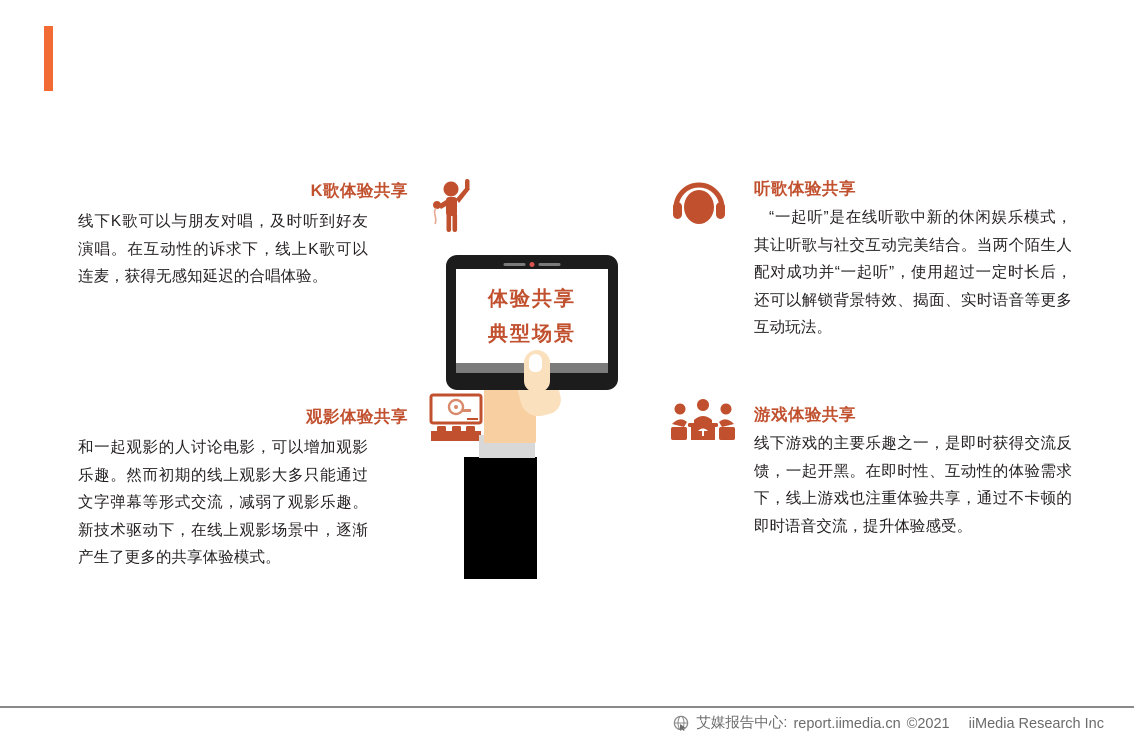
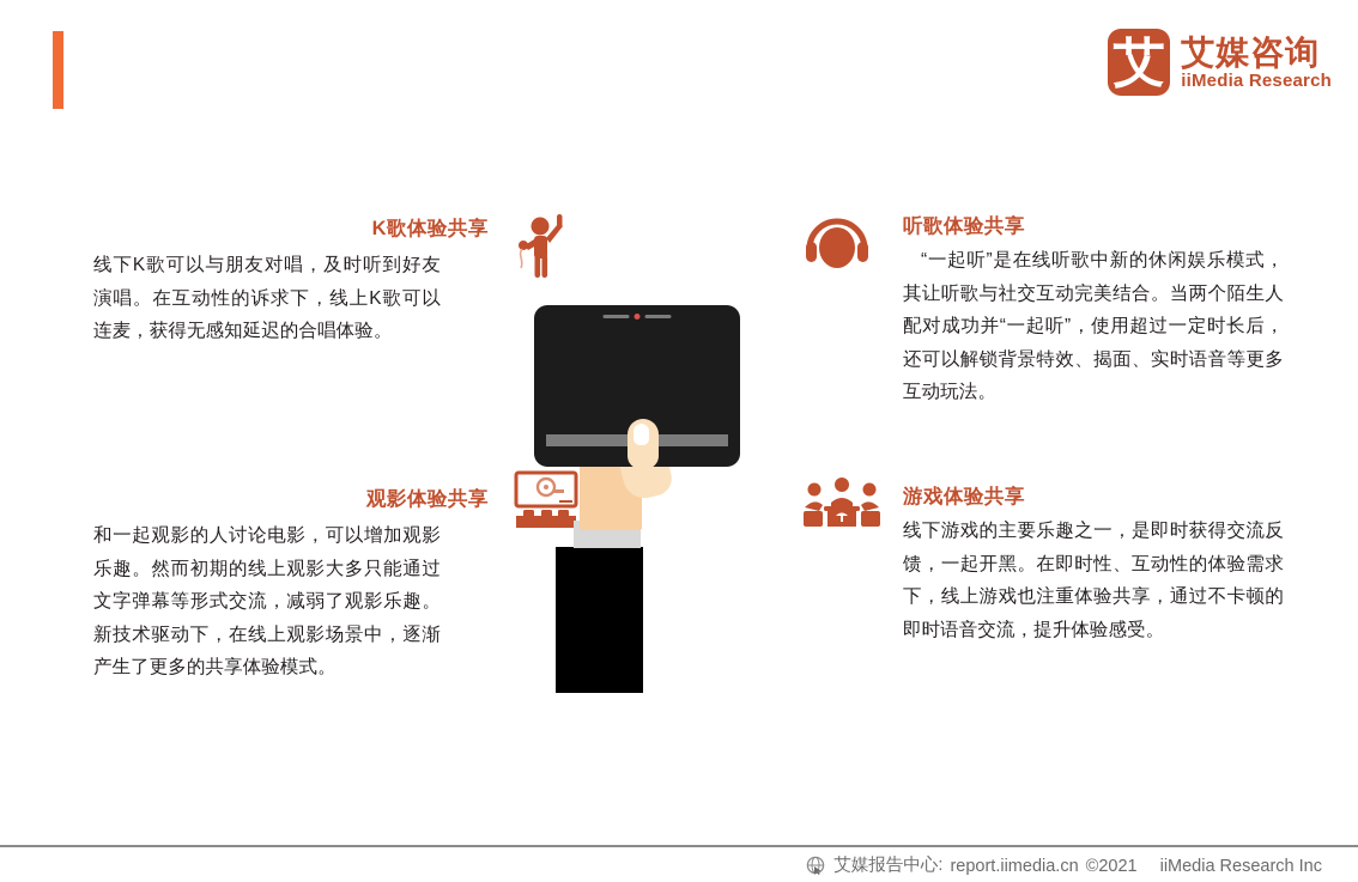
+ 艾
+ 艾媒咨询
+ iiMedia Research
  K歌体验共享
  线下K歌可以与朋友对唱，及时听到好友演唱。在互动性的诉求下，线上K歌可以连麦，获得无感知延迟的合唱体验。
  听歌体验共享
  “一起听”是在线听歌中新的休闲娱乐模式，其让听歌与社交互动完美结合。当两个陌生人配对成功并“一起听”，使用超过一定时长后，还可以解锁背景特效、揭面、实时语音等更多互动玩法。
  观影体验共享
  和一起观影的人讨论电影，可以增加观影乐趣。然而初期的线上观影大多只能通过文字弹幕等形式交流，减弱了观影乐趣。新技术驱动下，在线上观影场景中，逐渐产生了更多的共享体验模式。
  游戏体验共享
  线下游戏的主要乐趣之一，是即时获得交流反馈，一起开黑。在即时性、互动性的体验需求下，线上游戏也注重体验共享，通过不卡顿的即时语音交流，提升体验感受。
- 体验共享
- 典型场景
  艾媒报告中心:
  report.iimedia.cn
  ©2021
  iiMedia Research Inc
